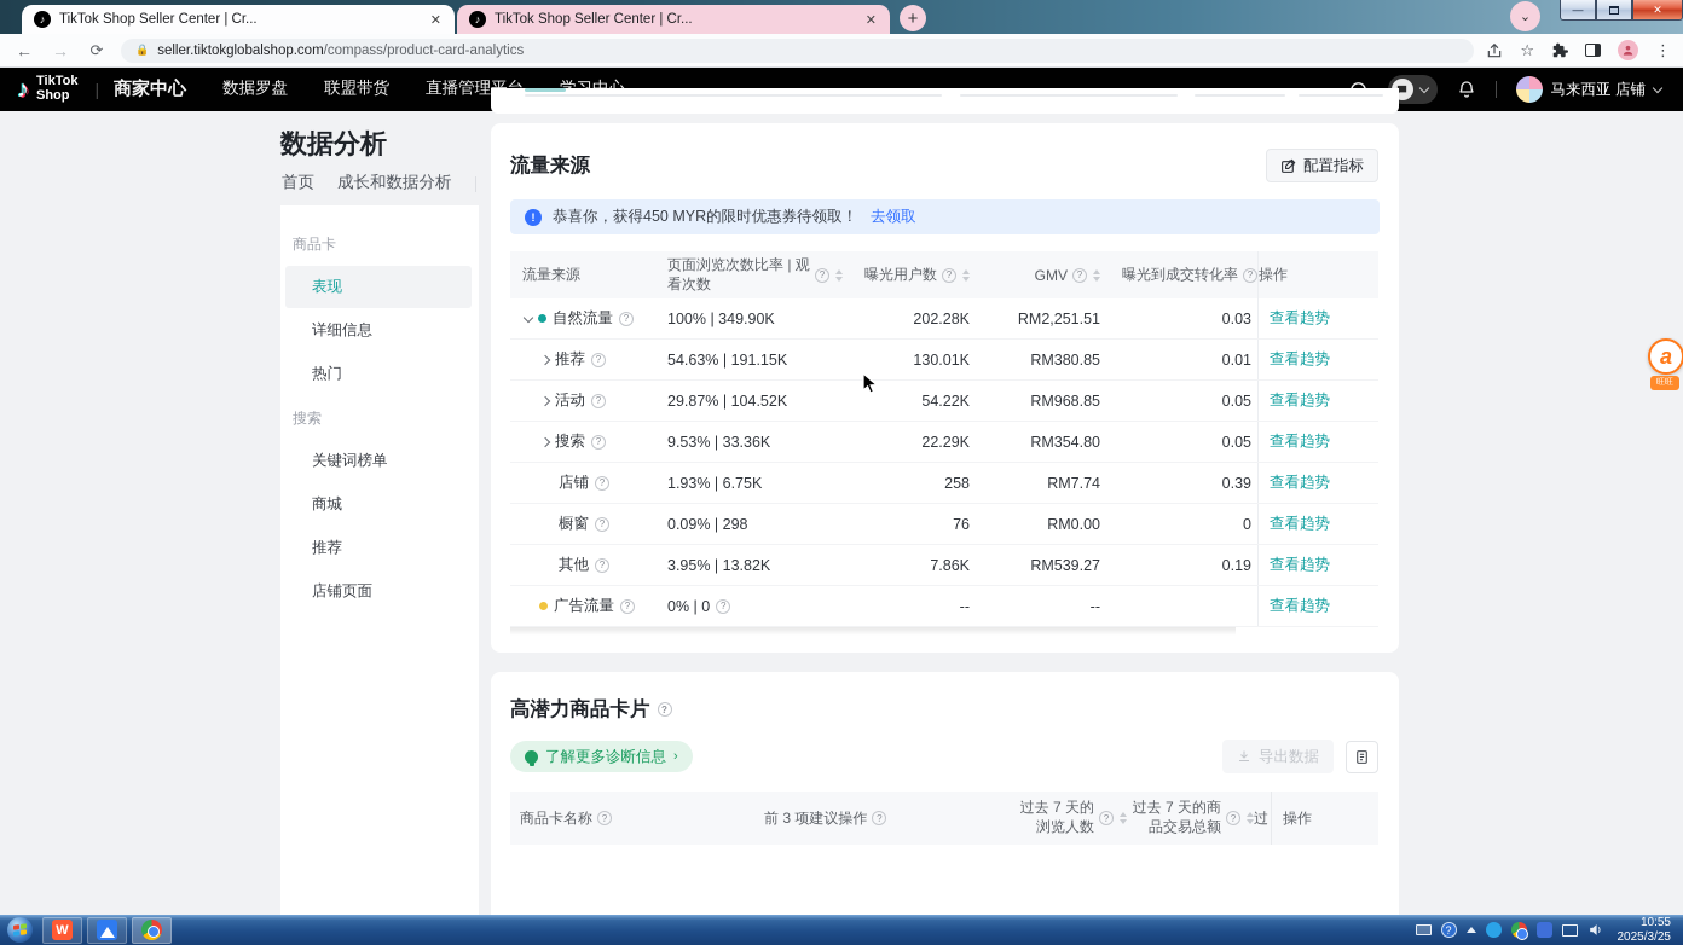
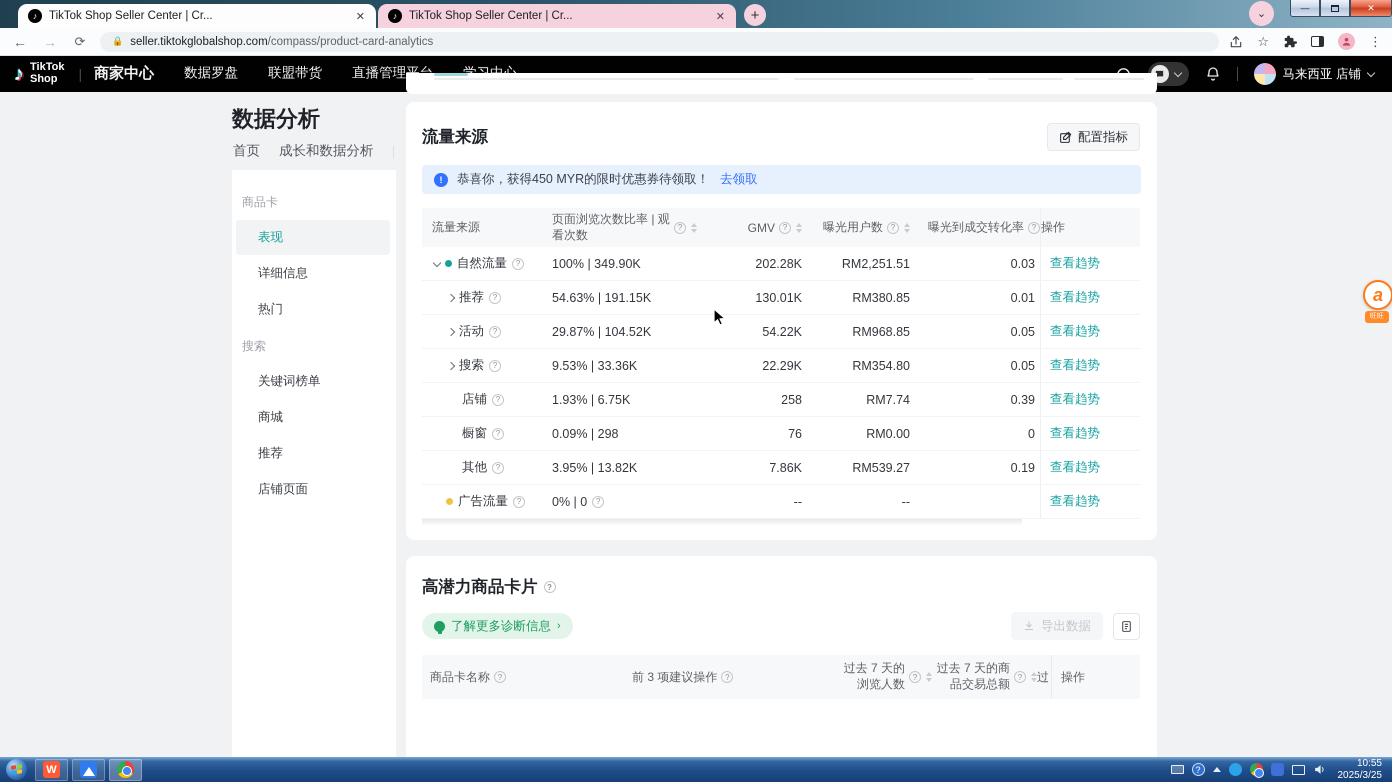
  ♪
  TikTok Shop Seller Center | Cr...
  ✕
  ♪
  TikTok Shop Seller Center | Cr...
  ✕
  +
  ⌄
  —
  ✕
  ←
  →
  ⟳
  🔒
  seller.tiktokglobalshop.com/compass/product-card-analytics
  ☆
  ⋮
  ♪
  TikTok
  Shop
  |
  商家中心
  数据罗盘
  联盟带货
  马来西亚 店铺
  数据分析
  首页
  成长和数据分析
  商品卡
  表现
  详细信息
  热门
  搜索
  关键词榜单
  商城
  推荐
  店铺页面
  流量来源
  配置指标
  !
  恭喜你，获得450 MYR的限时优惠券待领取！
  去领取
  流量来源
  页面浏览次数比率 | 观看次数
  ?
- 曝光用户数
+ GMV
  ?
- GMV
+ 曝光用户数
  ?
  曝光到成交转化率
  ?
  操作
  自然流量
  ?
  100% | 349.90K
  202.28K
  RM2,251.51
  0.03
  查看趋势
  推荐
  ?
  54.63% | 191.15K
  130.01K
  RM380.85
  0.01
  查看趋势
  活动
  ?
  29.87% | 104.52K
  54.22K
  RM968.85
  0.05
  查看趋势
  搜索
  ?
  9.53% | 33.36K
  22.29K
  RM354.80
  0.05
  查看趋势
  店铺
  ?
  1.93% | 6.75K
  258
  RM7.74
  0.39
  查看趋势
  橱窗
  ?
  0.09% | 298
  76
  RM0.00
  0
  查看趋势
  其他
  ?
  3.95% | 13.82K
  7.86K
  RM539.27
  0.19
  查看趋势
  广告流量
  ?
  0% | 0
  ?
  --
  --
  查看趋势
  高潜力商品卡片
  ?
  了解更多诊断信息
  ›
  导出数据
  商品卡名称
  ?
  前 3 项建议操作
  ?
  过去 7 天的浏览人数
  ?
  过去 7 天的商品交易总额
  ?
  过
  操作
  a
  W
  ?
  10:55
  2025/3/25
